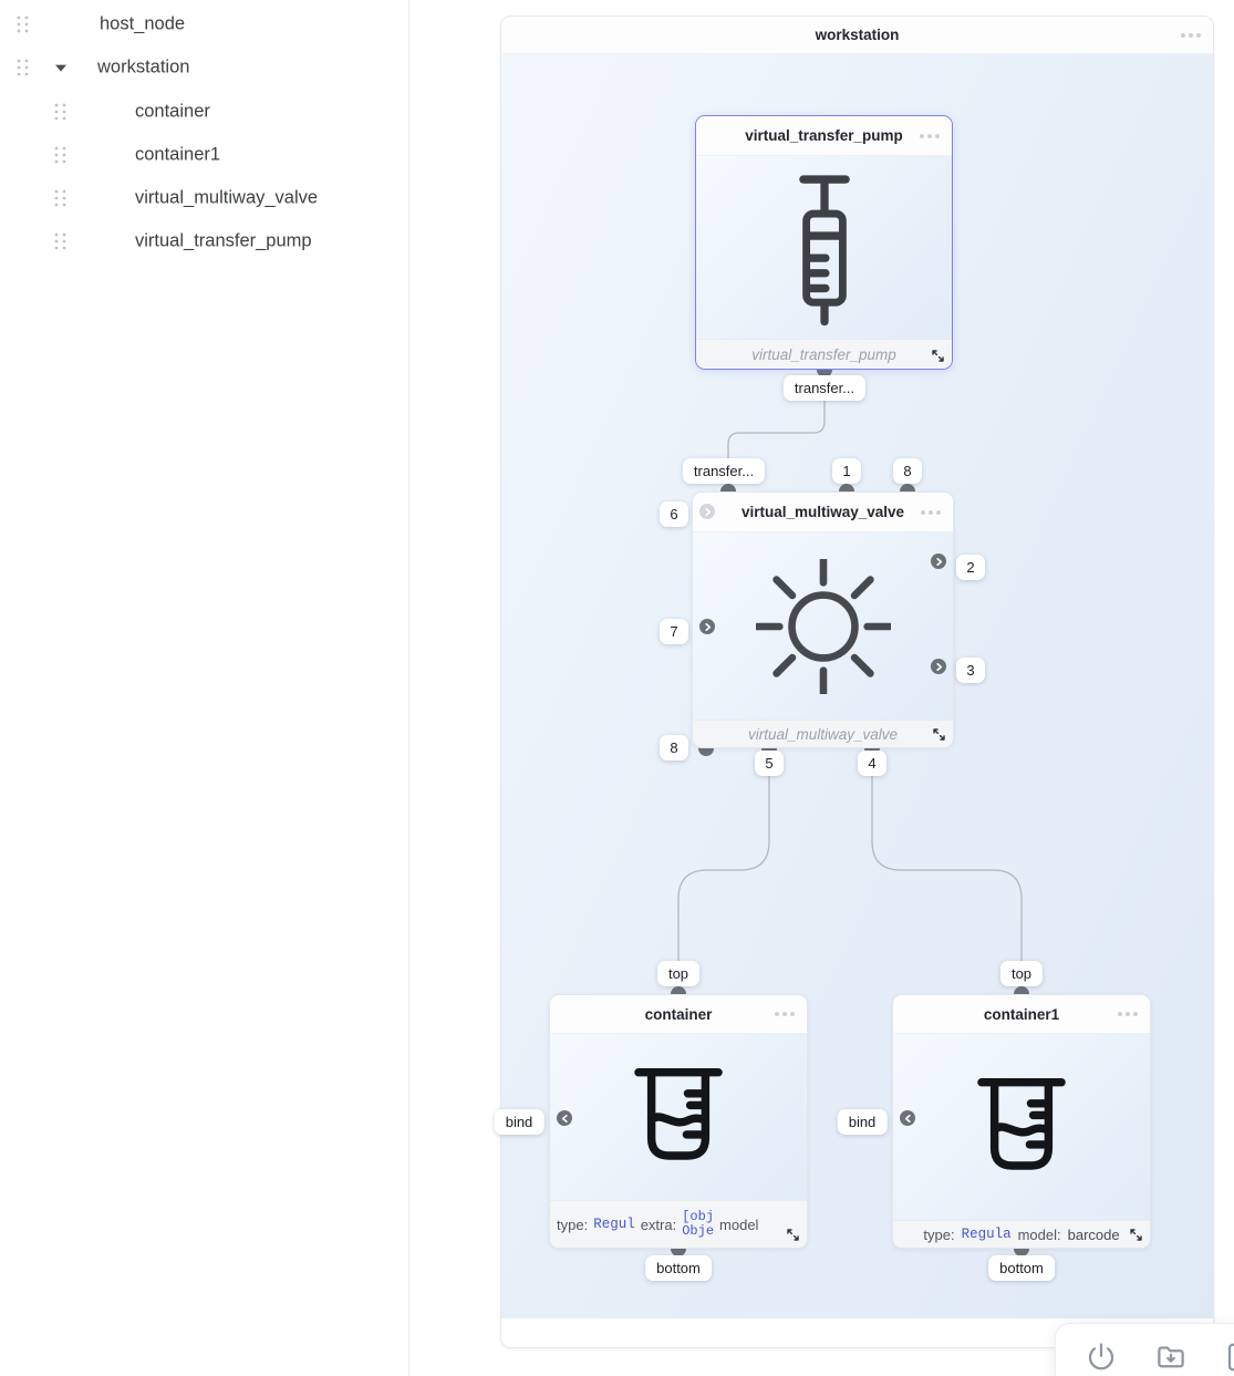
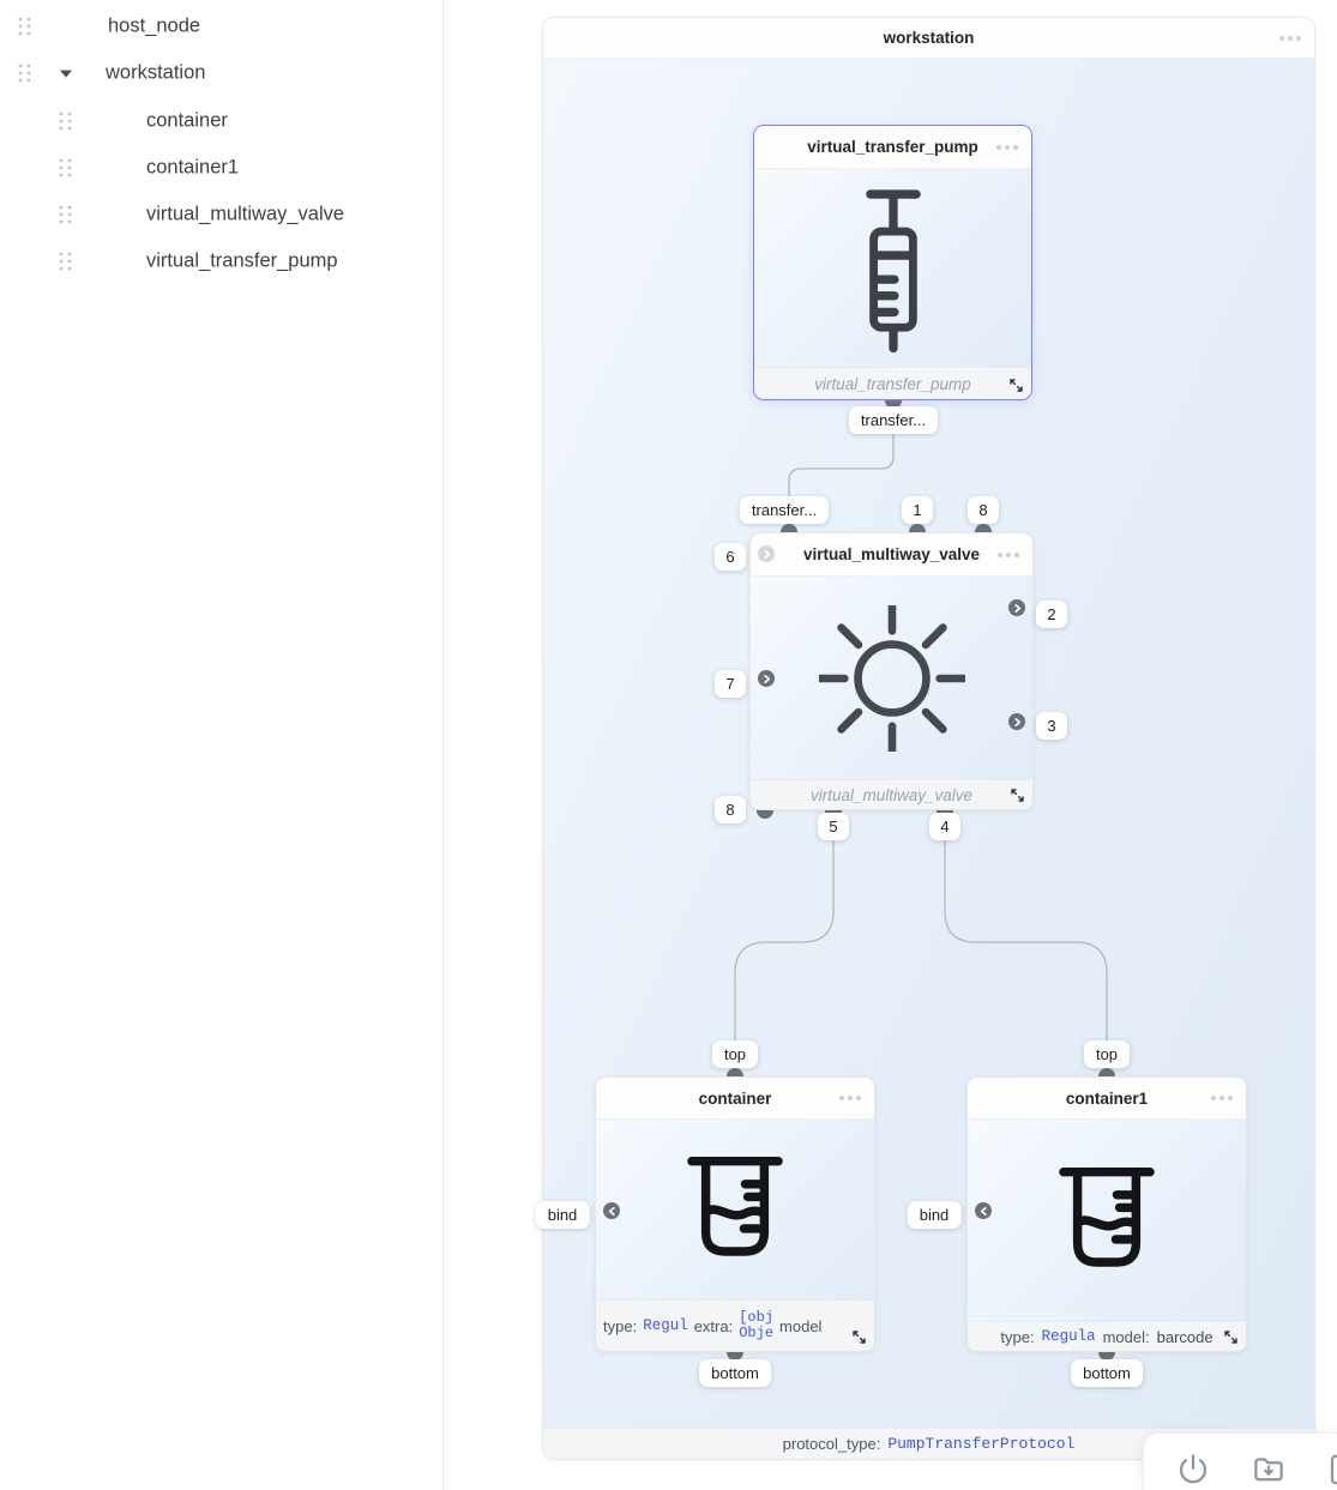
  host_node
  workstation
  container
  container1
  virtual_multiway_valve
  virtual_transfer_pump
  workstation
+ protocol_type:
+ PumpTransferProtocol
  virtual_transfer_pump
  virtual_transfer_pump
  virtual_multiway_valve
  virtual_multiway_valve
  container
  type:
  Regul
  extra:
  [obj
  Obje
  model
  container1
  type:
  Regula
  model:
  barcode
  transfer...
  transfer...
  1
  8
  6
  7
  8
  2
  3
  5
  4
  top
  bind
  bottom
  top
  bind
  bottom
